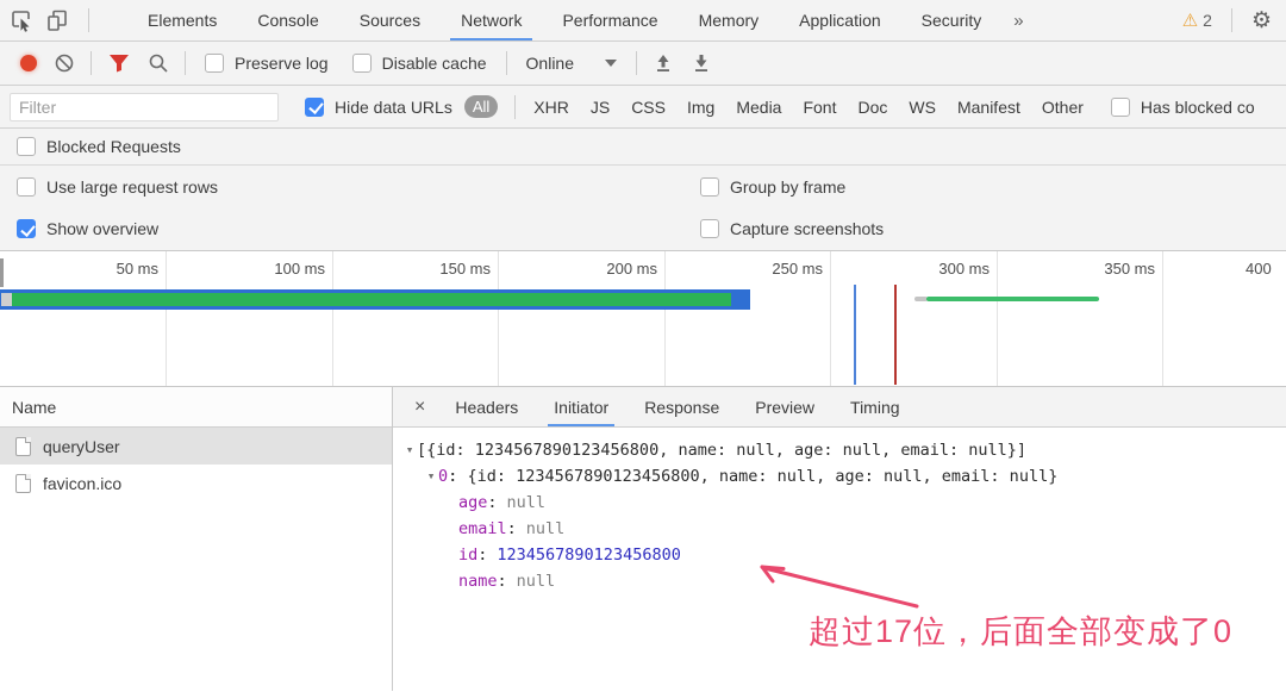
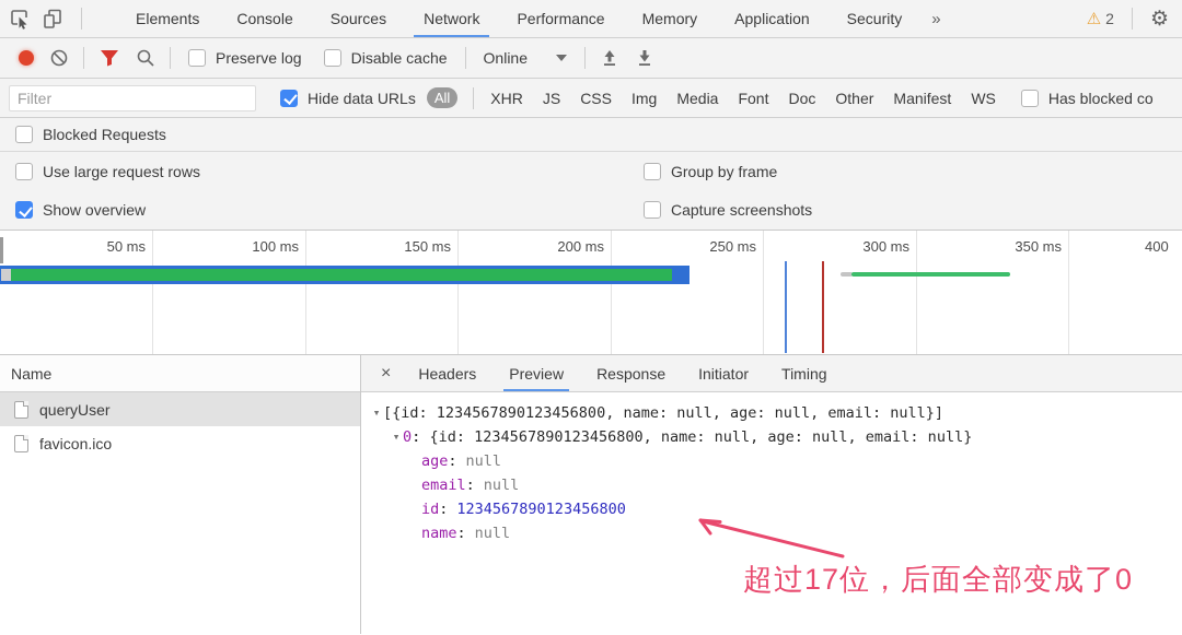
  Elements
  Console
  Sources
  Network
  Performance
  Memory
  Application
  Security
  »
  2
  Preserve log
  Disable cache
  Online
  Filter
  Hide data URLs
  All
  XHR
  JS
  CSS
  Img
  Media
  Font
  Doc
- WS
+ Other
  Manifest
- Other
+ WS
  Has blocked co
  Blocked Requests
  Use large request rows
  Group by frame
  Show overview
  Capture screenshots
  50 ms
  100 ms
  150 ms
  200 ms
  250 ms
  300 ms
  350 ms
  400
  Name
  queryUser
  favicon.ico
  ×
  Headers
- Initiator
+ Preview
  Response
- Preview
+ Initiator
  Timing
  [{id: 1234567890123456800, name: null, age: null, email: null}]
  0
  : {id: 1234567890123456800, name: null, age: null, email: null}
  age
  null
  email
  null
  id
  1234567890123456800
  name
  null
  超过17位，后面全部变成了0
